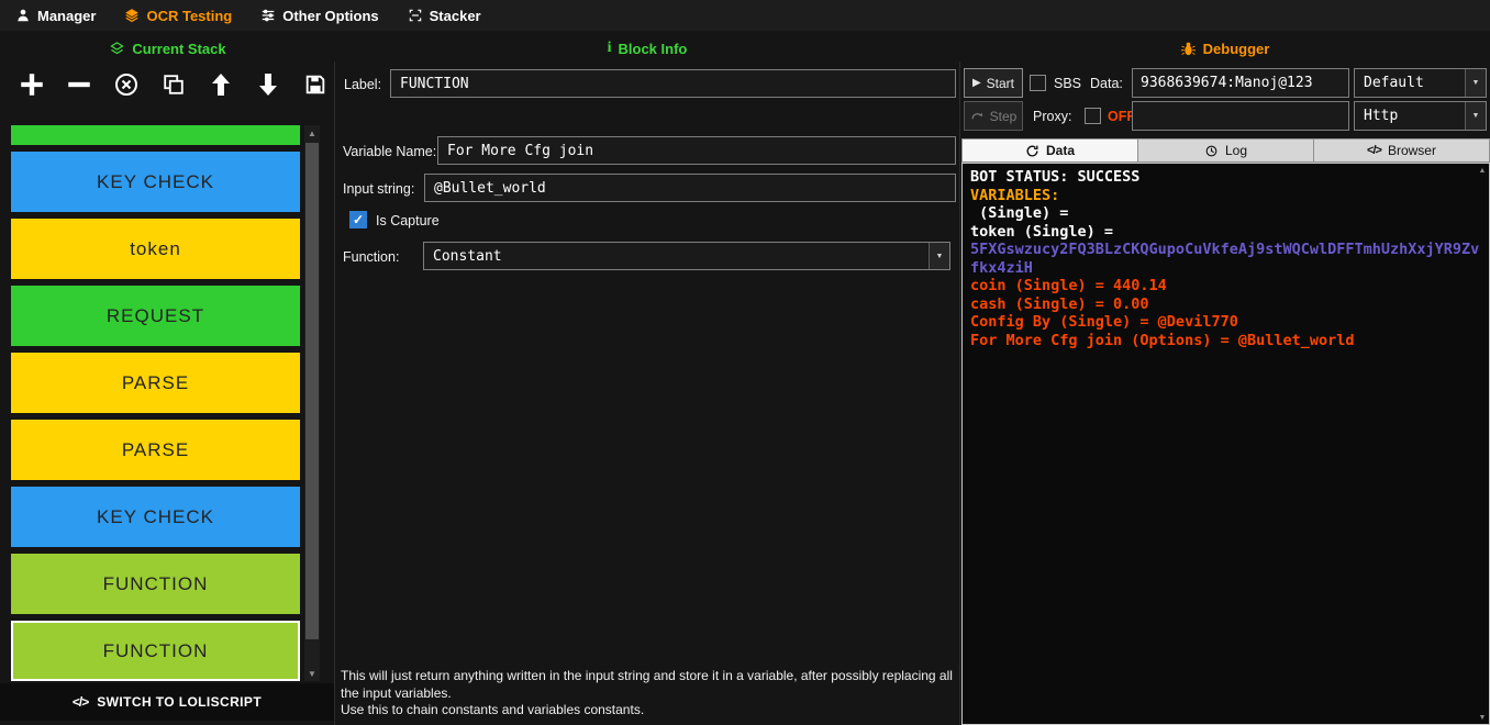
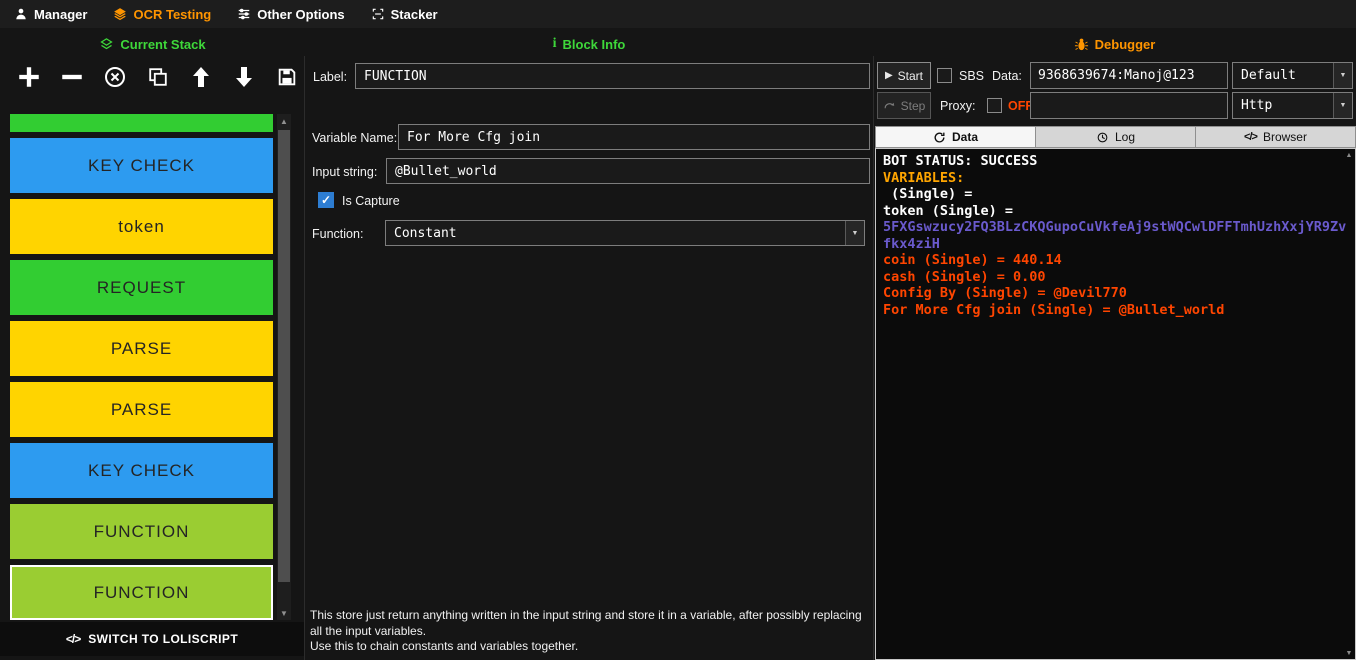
  Manager
  OCR Testing
  Other Options
  Stacker
  Current Stack
  i
  Block Info
  Debugger
  KEY CHECK
  token
  REQUEST
  PARSE
  PARSE
  KEY CHECK
  FUNCTION
  FUNCTION
  ▲
  ▼
  </>
  SWITCH TO LOLISCRIPT
  Label:
  FUNCTION
  Variable Name:
  For More Cfg join
  Input string:
  @Bullet_world
  ✓
  Is Capture
  Function:
  Constant
- This will just return anything written in the input string and store it in a variable, after possibly replacing all the input variables.
+ This store just return anything written in the input string and store it in a variable, after possibly replacing all the input variables.
- Use this to chain constants and variables constants.
+ Use this to chain constants and variables together.
  ▶
  Start
  SBS
  Data:
  9368639674:Manoj@123
  Default
  Step
  Proxy:
  Http
  Data
  Log
  </>
  Browser
  BOT STATUS: SUCCESS
  VARIABLES:
  (Single) =
  token (Single) =
  5FXGswzucy2FQ3BLzCKQGupoCuVkfeAj9stWQCwlDFFTmhUzhXxjYR9Zvfkx4ziH
  coin (Single) = 440.14
  cash (Single) = 0.00
  Config By (Single) = @Devil770
- For More Cfg join (Options) = @Bullet_world
+ For More Cfg join (Single) = @Bullet_world
